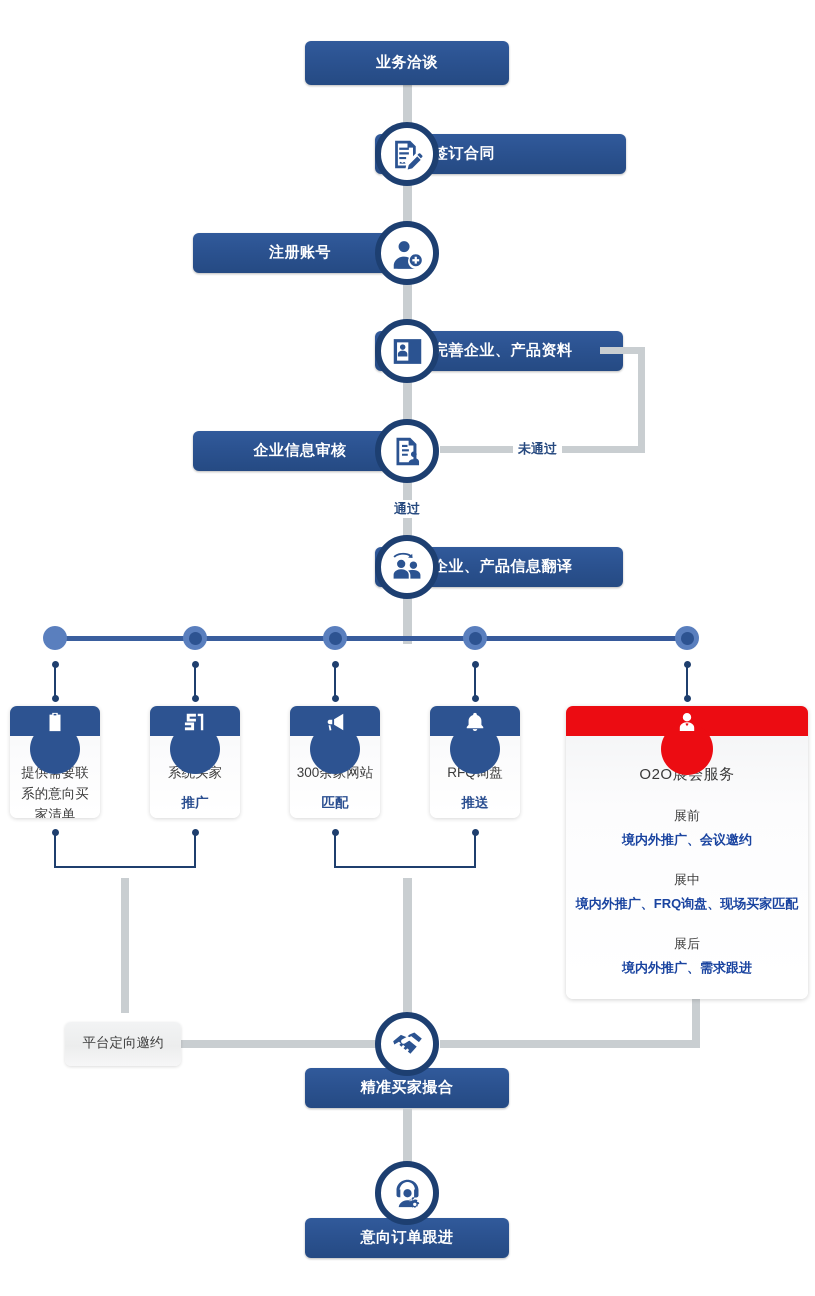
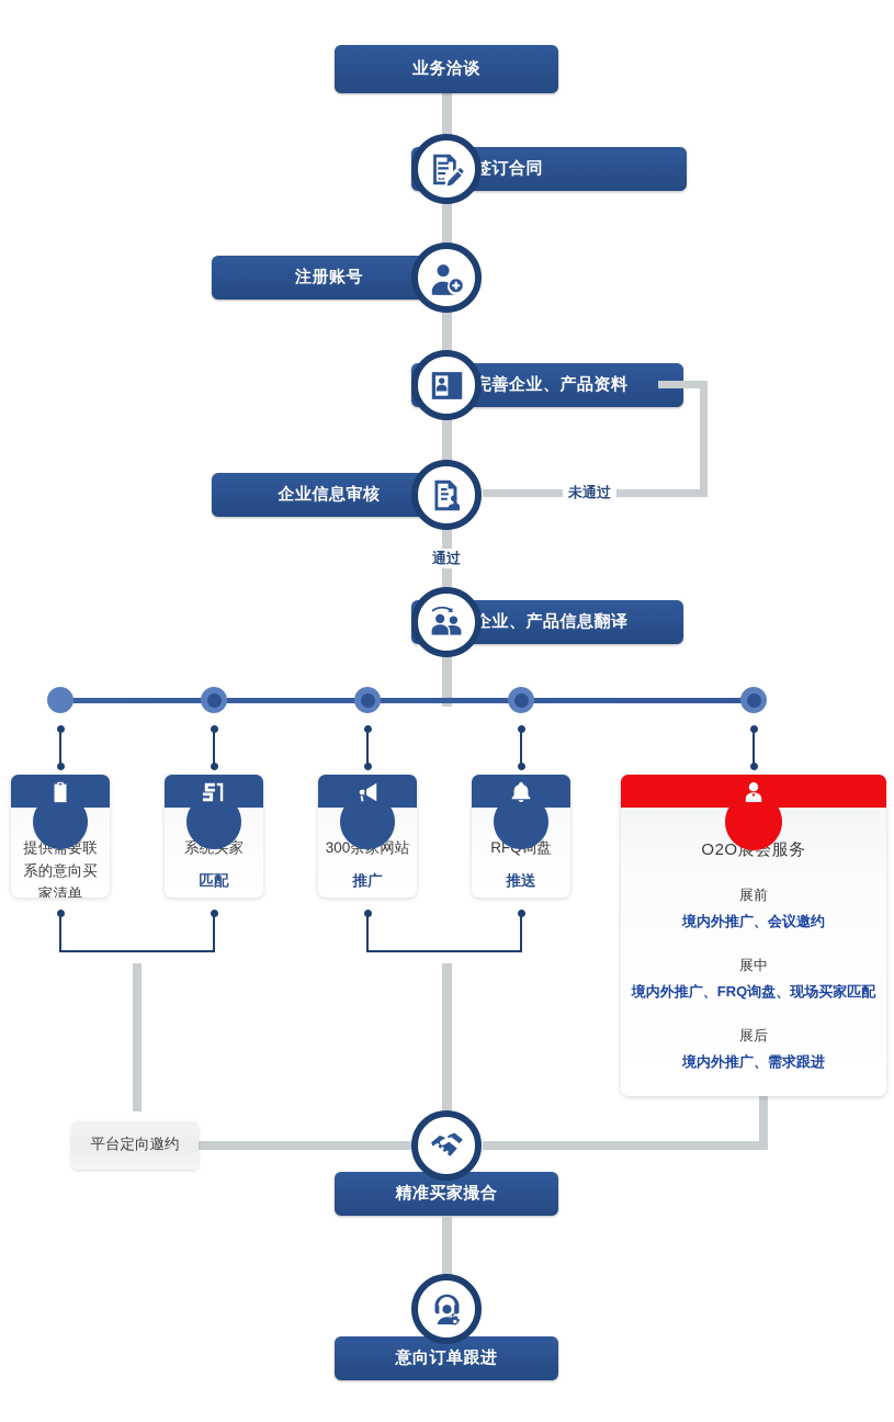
  业务洽谈
  签订合同
  注册账号
  完善企业、产品资料
  未通过
  企业信息审核
  通过
  企业、产品信息翻译
  提供要联系的意向买家清单
- 推广
+ 匹配
  300网站
- 匹配
+ 推广
  推送
  O2O展会服务
  展前
  境内外推广、会议邀约
  展中
  境内外推广、FRQ询盘、现场买家匹配
  展后
  境内外推广、需求跟进
  平台定向邀约
  精准买家撮合
  意向订单跟进
